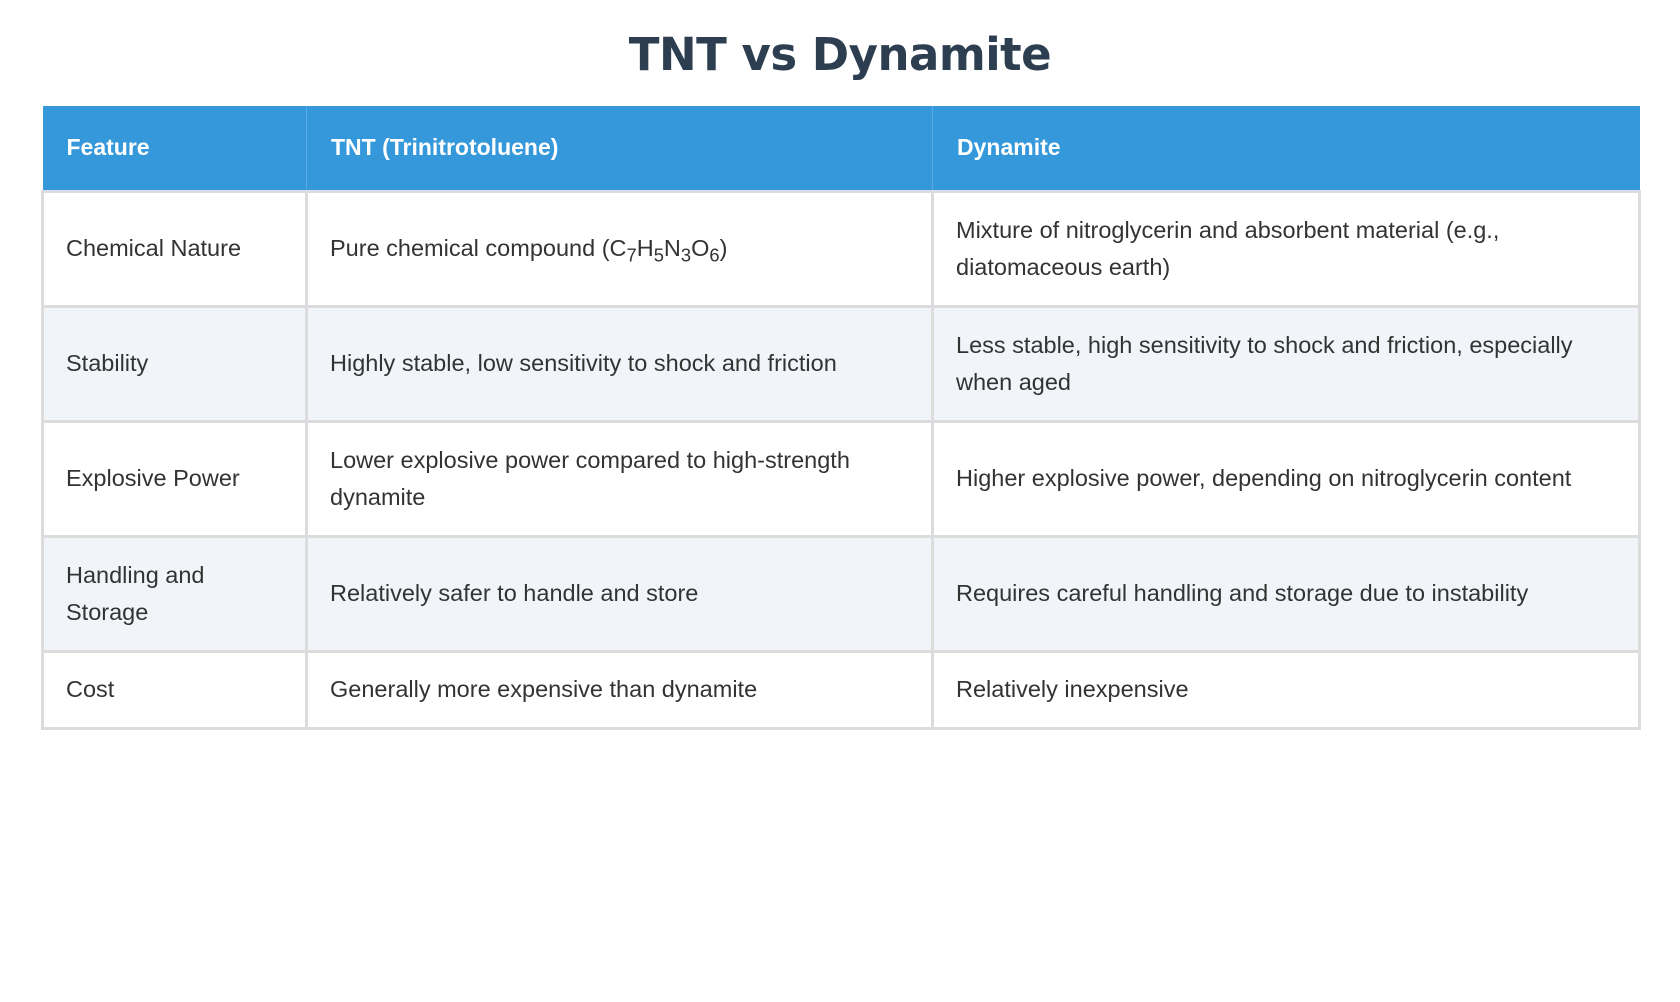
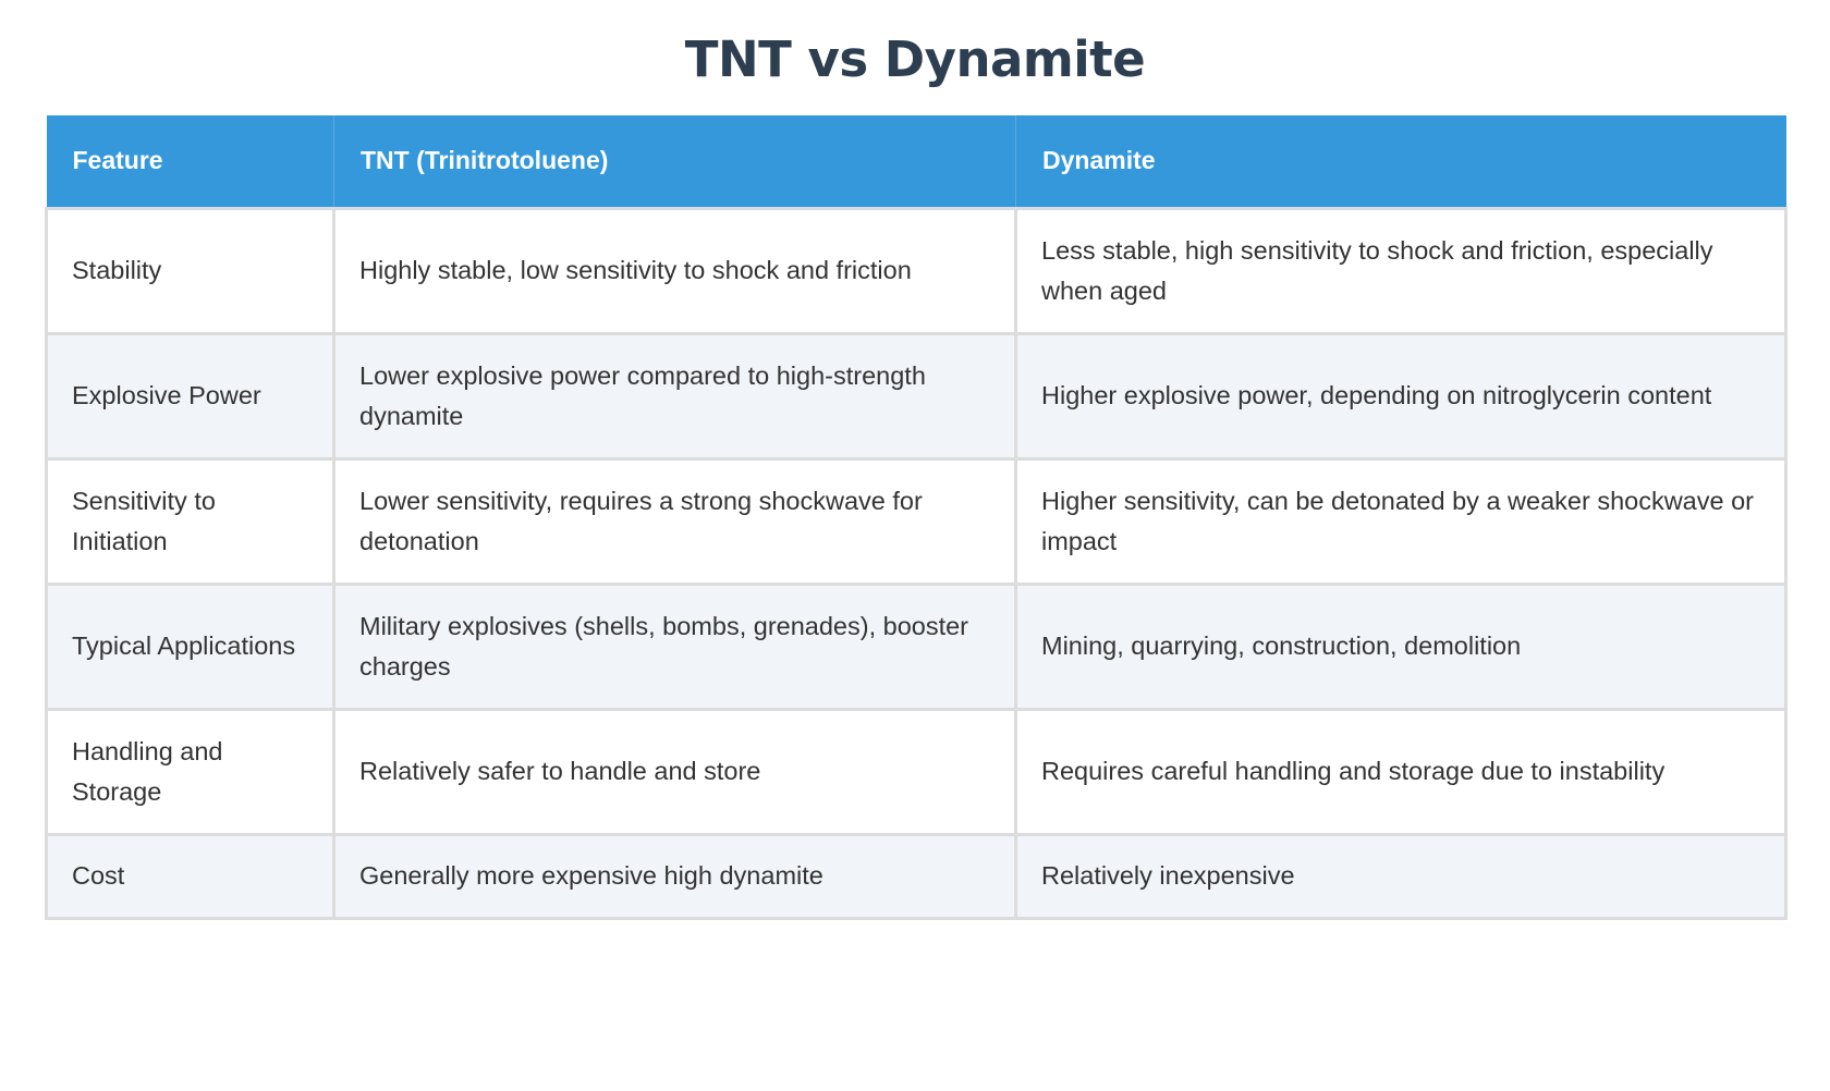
  TNT vs Dynamite
  Feature	TNT (Trinitrotoluene)	Dynamite
- Chemical Nature	Pure chemical compound (C7H5N3O6)	Mixture of nitroglycerin and absorbent material (e.g., diatomaceous earth)
  Stability	Highly stable, low sensitivity to shock and friction	Less stable, high sensitivity to shock and friction, especially when aged
  Explosive Power	Lower explosive power compared to high-strength dynamite	Higher explosive power, depending on nitroglycerin content
+ Sensitivity to Initiation	Lower sensitivity, requires a strong shockwave for detonation	Higher sensitivity, can be detonated by a weaker shockwave or impact
+ Typical Applications	Military explosives (shells, bombs, grenades), booster charges	Mining, quarrying, construction, demolition
  Handling and Storage	Relatively safer to handle and store	Requires careful handling and storage due to instability
- Cost	Generally more expensive than dynamite	Relatively inexpensive
+ Cost	Generally more expensive high dynamite	Relatively inexpensive
